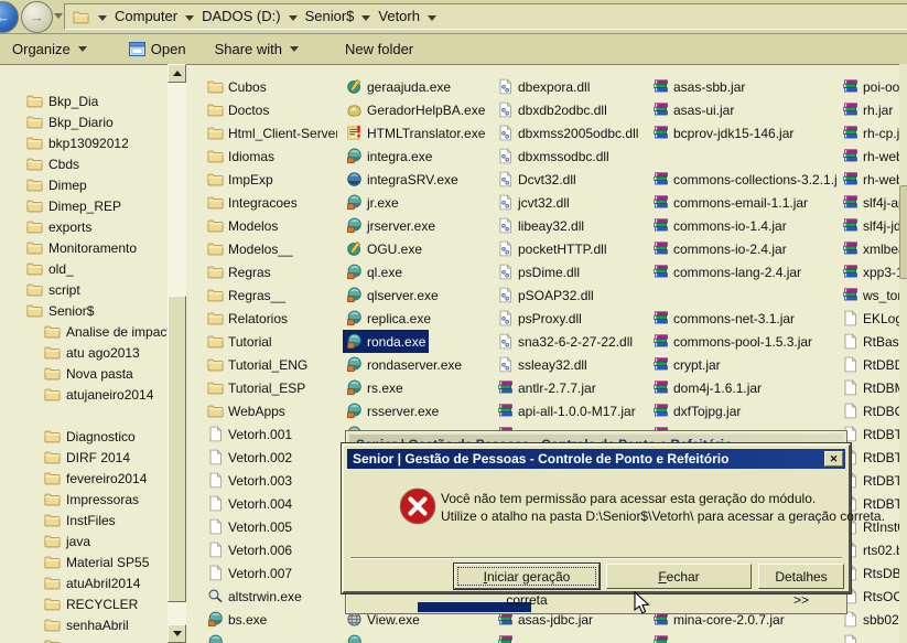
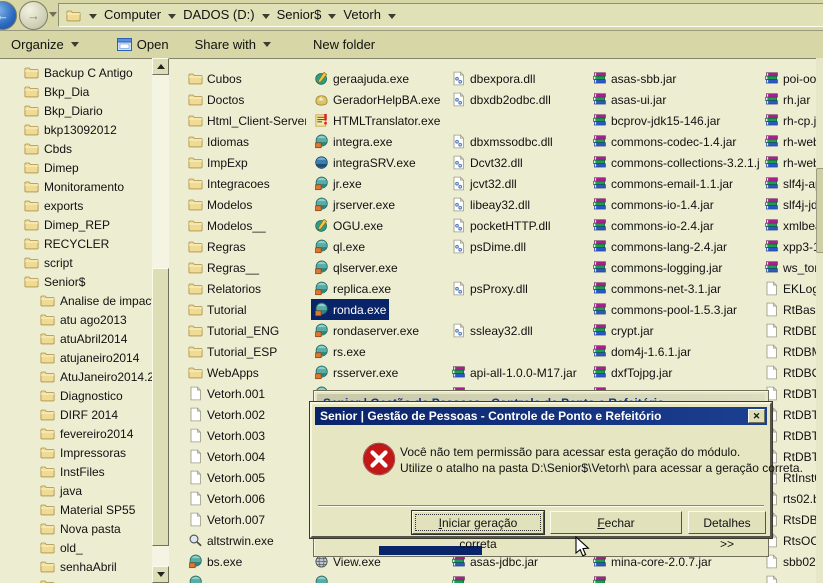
  ←
  →
  Computer DADOS (D:) Senior$ Vetorh
  Organize
  Open
  Share with
  New folder
+ Backup C Antigo
  Bkp_Dia
  Bkp_Diario
  bkp13092012
  Cbds
  Dimep
- Dimep_REP
+ Monitoramento
  exports
- Monitoramento
+ Dimep_REP
- old_
+ RECYCLER
  script
  Senior$
  Analise de impac
  atu ago2013
- Nova pasta
+ atuAbril2014
  atujaneiro2014
+ AtuJaneiro2014.2
  Diagnostico
  DIRF 2014
  fevereiro2014
  Impressoras
  InstFiles
  java
  Material SP55
- atuAbril2014
+ Nova pasta
- RECYCLER
+ old_
  senhaAbril
  Cubos
  Doctos
  Html_Client-Serve
  Idiomas
  ImpExp
  Integracoes
  Modelos
  Modelos__
  Regras
  Regras__
  Relatorios
  Tutorial
  Tutorial_ENG
  Tutorial_ESP
  WebApps
  Vetorh.001
  Vetorh.002
  Vetorh.003
  Vetorh.004
  Vetorh.005
  Vetorh.006
  Vetorh.007
  altstrwin.exe
  bs.exe
  geraajuda.exe
  GeradorHelpBA.exe
  HTMLTranslator.exe
  integra.exe
  integraSRV.exe
  jr.exe
  jrserver.exe
  OGU.exe
  ql.exe
  qlserver.exe
  replica.exe
  ronda.exe
  rondaserver.exe
  rs.exe
  rsserver.exe
  View.exe
  dbexpora.dll
  dbxdb2odbc.dll
- dbxmss2005odbc.dll
  dbxmssodbc.dll
  Dcvt32.dll
  jcvt32.dll
  libeay32.dll
  pocketHTTP.dll
  psDime.dll
- pSOAP32.dll
  psProxy.dll
- sna32-6-2-27-22.dll
  ssleay32.dll
- antlr-2.7.7.jar
  api-all-1.0.0-M17.jar
  asas-jdbc.jar
  asas-sbb.jar
  asas-ui.jar
  bcprov-jdk15-146.jar
+ commons-codec-1.4.jar
  commons-collections-3.2.1.j
  commons-email-1.1.jar
  commons-io-1.4.jar
  commons-io-2.4.jar
  commons-lang-2.4.jar
+ commons-logging.jar
  commons-net-3.1.jar
  commons-pool-1.5.3.jar
  crypt.jar
  dom4j-1.6.1.jar
  dxfTojpg.jar
  mina-core-2.0.7.jar
  poi-oo
  rh.jar
  rh-cp.j
  rh-we
  rh-we
  slf4j-a
  slf4j-jd
  xmlbe
  xpp3-
  ws_to
  RtBas
  RtDB
  RtDBT
  RtDBT
  RtDBT
  RtDBT
  RtInst
  rts02.
  RtsDB
  RtsOC
  sbb02
  Senior | Gestão de Pessoas - Controle de Ponto e Refeitório
  ✕
  Você não tem permissão para acessar esta geração do módulo.
  Utilize o atalho na pasta D:\Senior$\Vetorh\ para acessar a geração correta.
  Iniciar geração correta
  Fechar
  Detalhes >>
